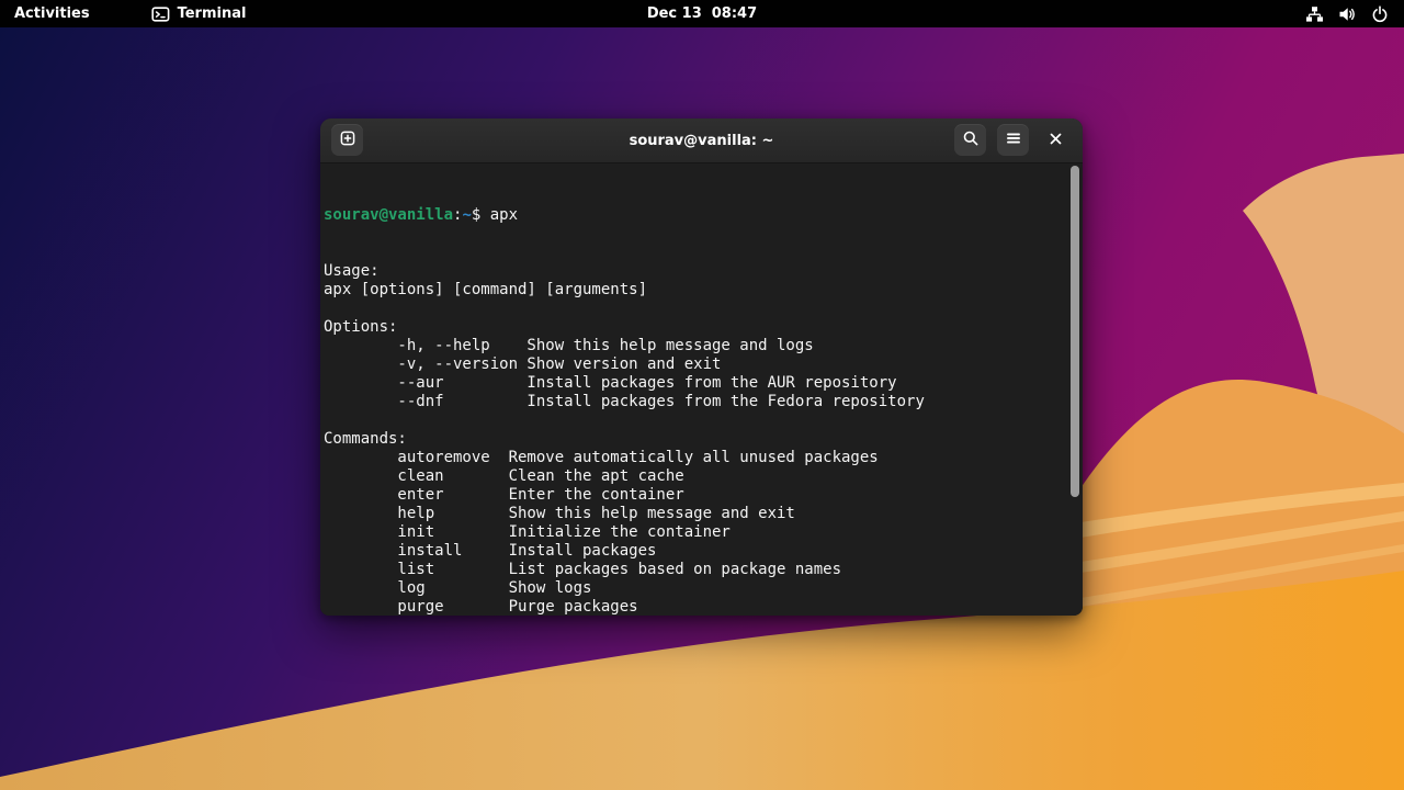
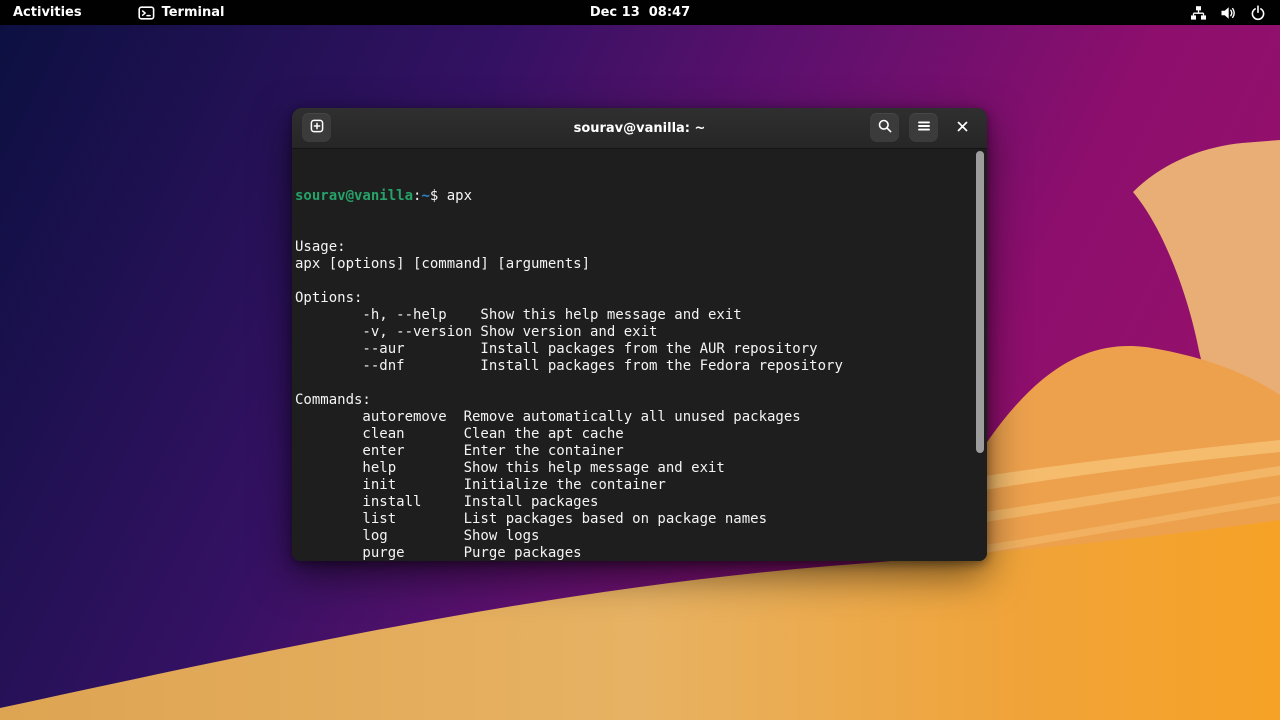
  Activities
  Terminal
  Dec 13
  08:47
  sourav@vanilla: ~
  sourav@vanilla:~$ apx
  Usage:
  apx [options] [command] [arguments]
  Options:
- -h, --help Show this help message and logs
+ -h, --help Show this help message and exit
  -v, --version Show version and exit
  --aur Install packages from the AUR repository
  --dnf Install packages from the Fedora repository
  Commands:
  autoremove Remove automatically all unused packages
  clean Clean the apt cache
  enter Enter the container
  help Show this help message and exit
  init Initialize the container
  install Install packages
  list List packages based on package names
  log Show logs
  purge Purge packages
